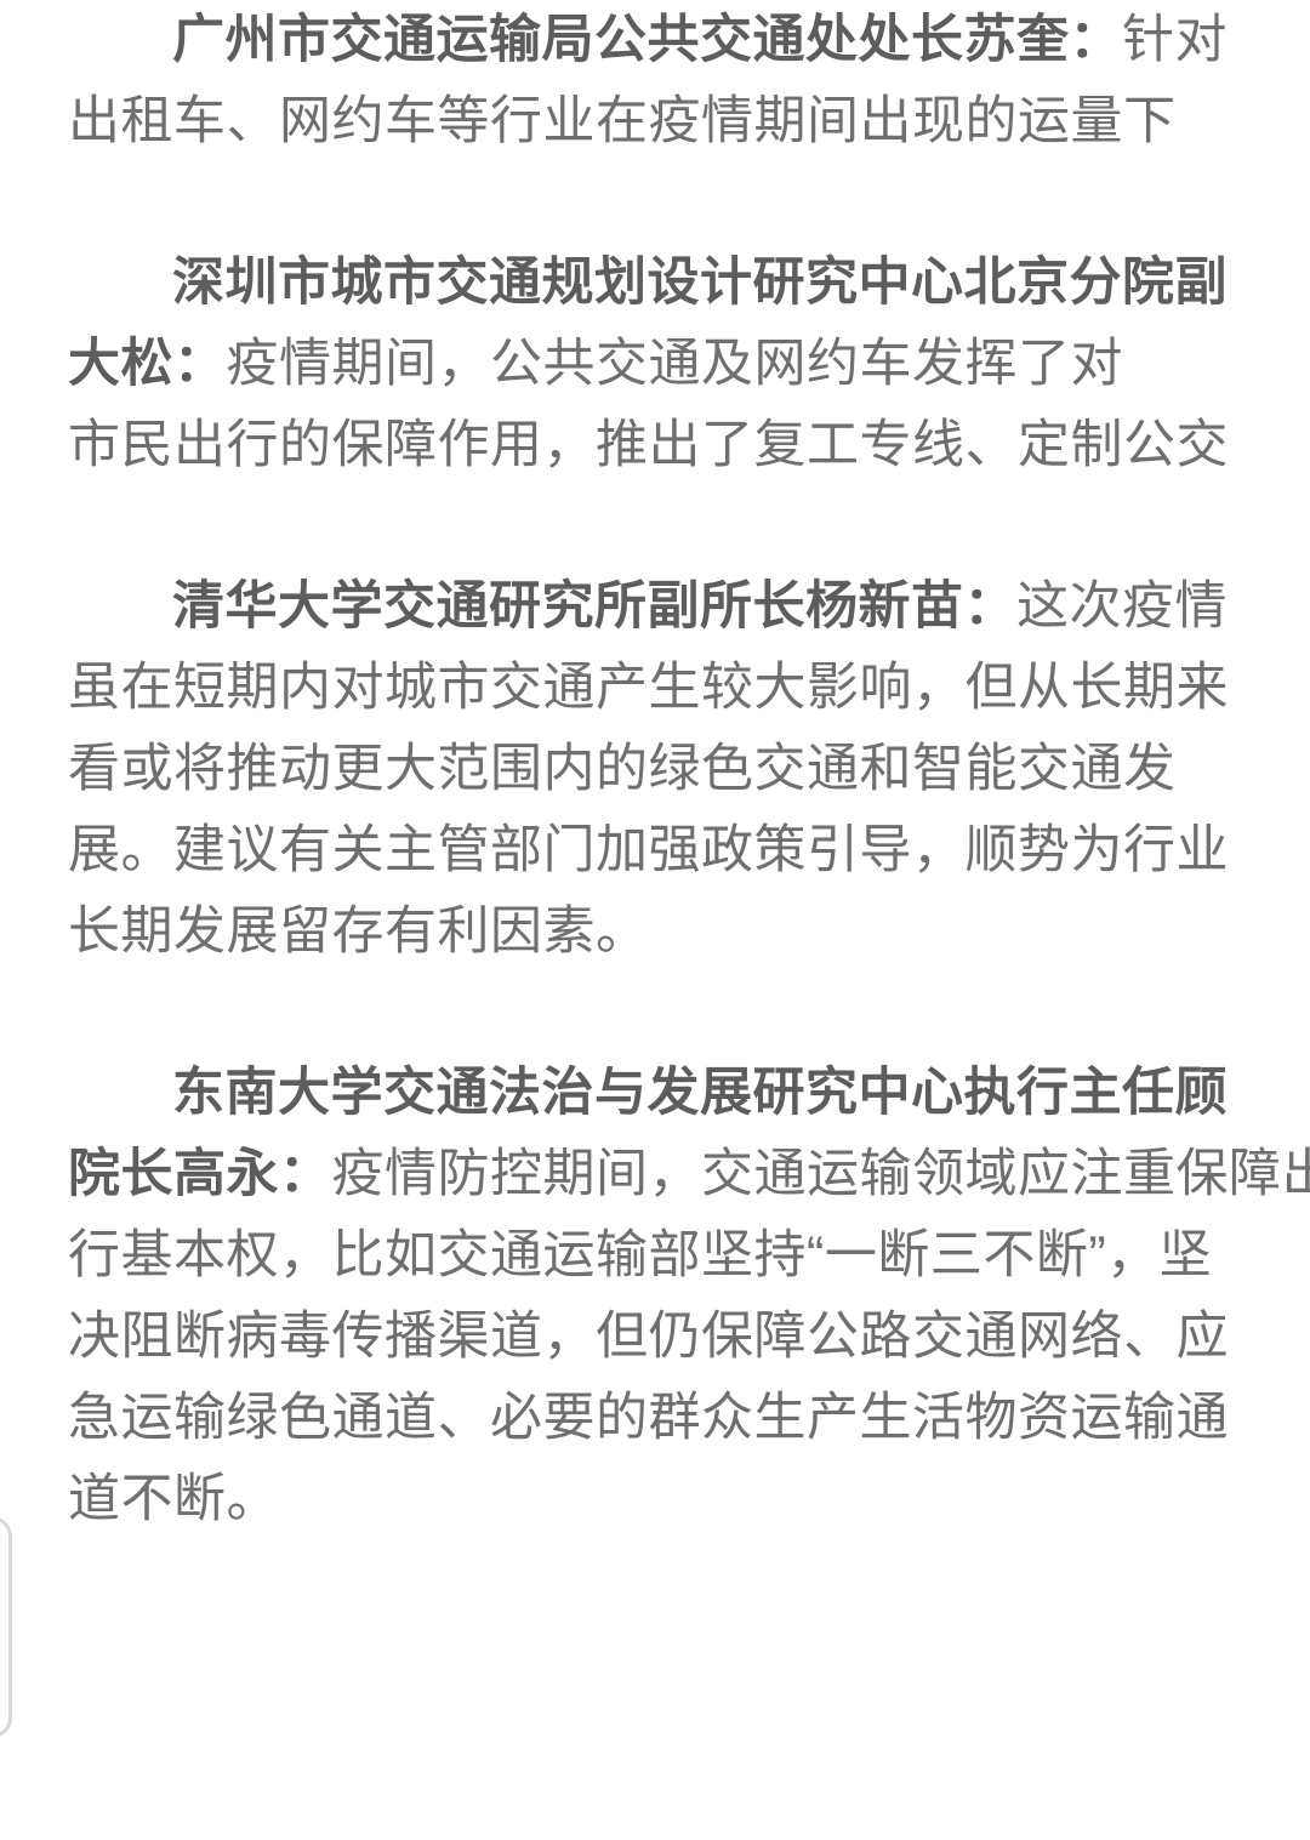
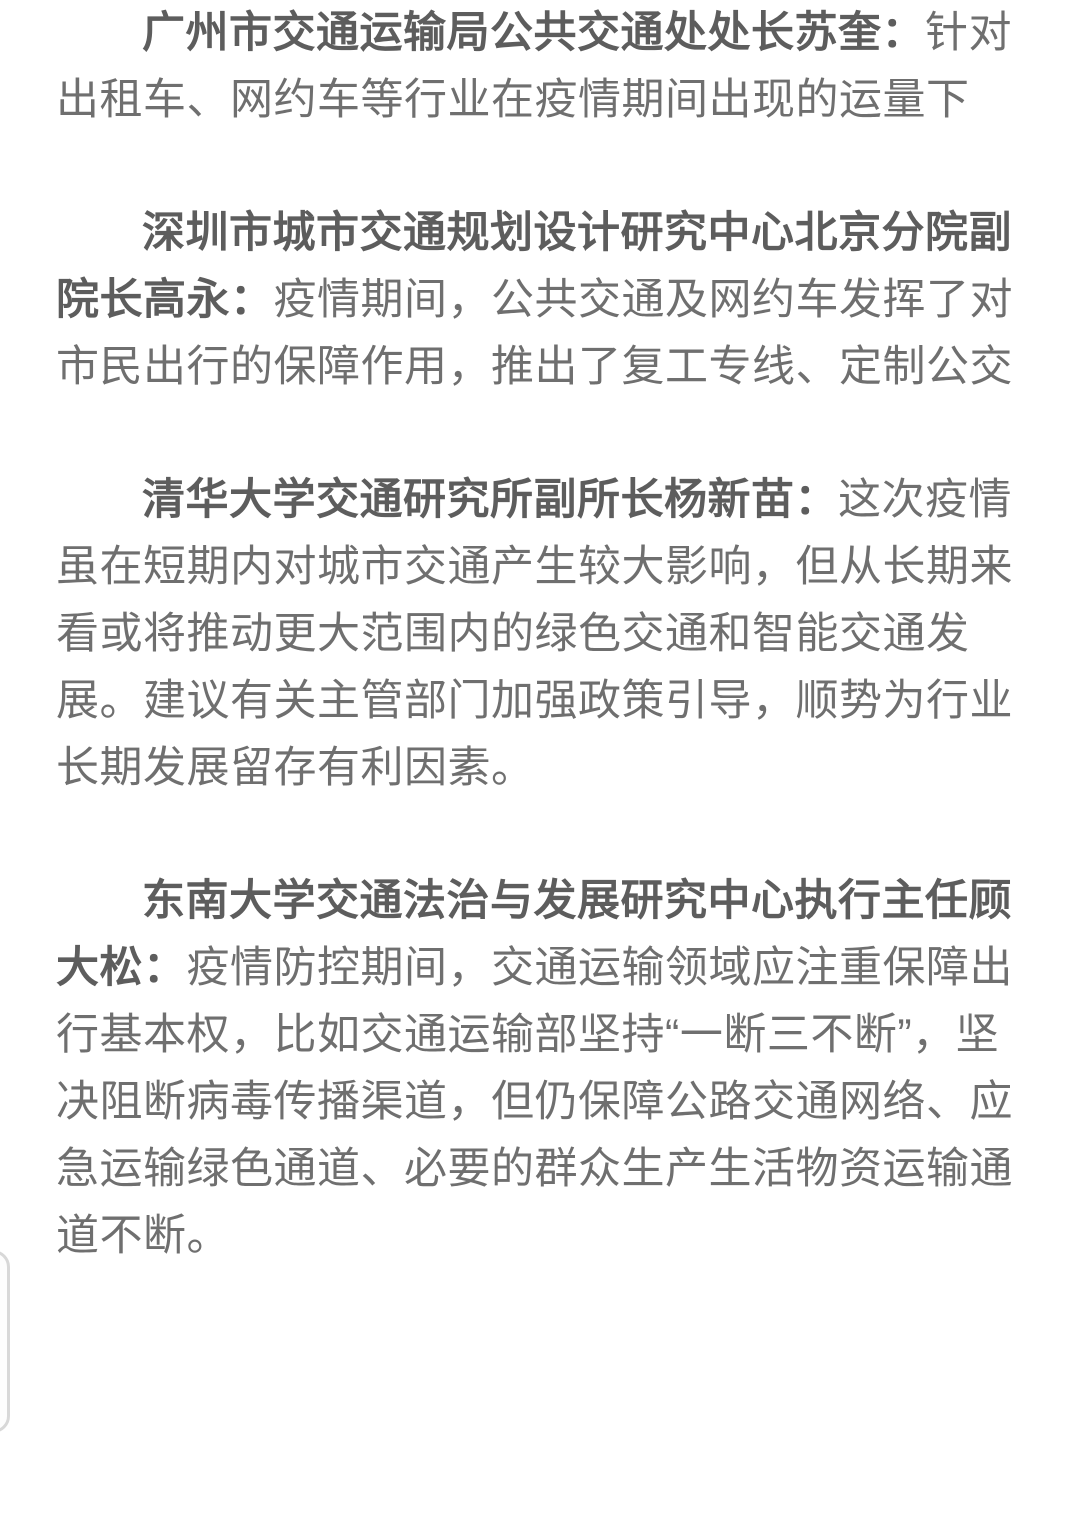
  广州市交通运输局公共交通处处长苏奎：针对
  出租车、网约车等行业在疫情期间出现的运量下
  深圳市城市交通规划设计研究中心北京分院副
- 大松：疫情期间，公共交通及网约车发挥了对
+ 院长高永：疫情期间，公共交通及网约车发挥了对
  市民出行的保障作用，推出了复工专线、定制公交
  清华大学交通研究所副所长杨新苗：这次疫情
  虽在短期内对城市交通产生较大影响，但从长期来
  看或将推动更大范围内的绿色交通和智能交通发
  展。建议有关主管部门加强政策引导，顺势为行业
  长期发展留存有利因素。
  东南大学交通法治与发展研究中心执行主任顾
- 院长高永：疫情防控期间，交通运输领域应注重保障出
+ 大松：疫情防控期间，交通运输领域应注重保障出
  行基本权，比如交通运输部坚持“一断三不断”，坚
  决阻断病毒传播渠道，但仍保障公路交通网络、应
  急运输绿色通道、必要的群众生产生活物资运输通
  道不断。
